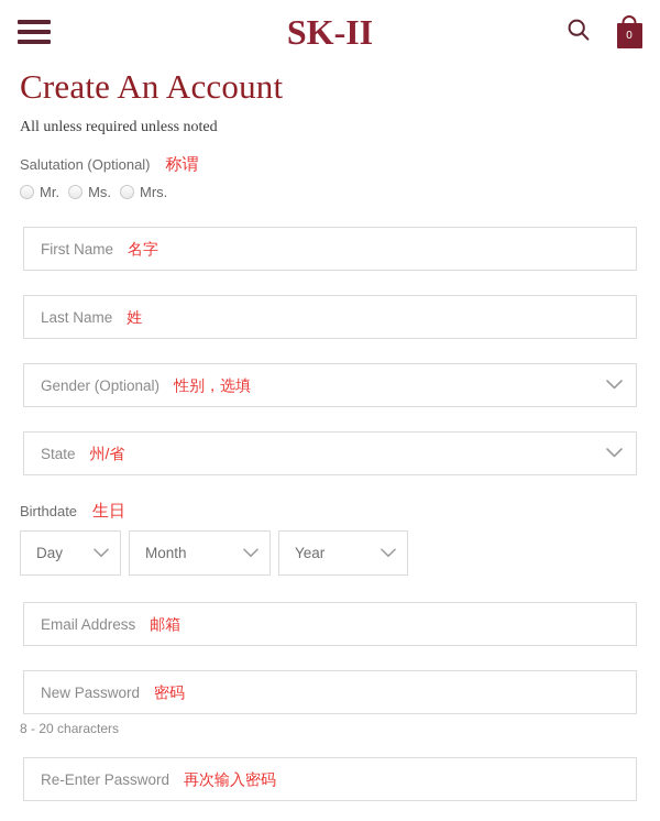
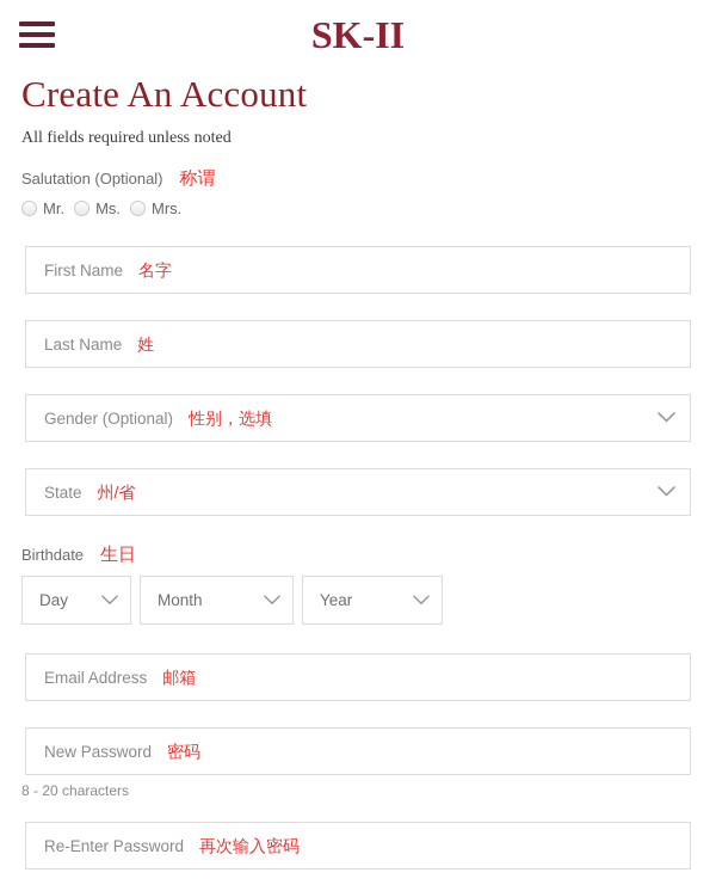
  SK-II
- 0
  Create An Account
- All unless required unless noted
+ All fields required unless noted
  Salutation (Optional)
  称谓
  Mr.
  Ms.
  Mrs.
  First Name
  名字
  Last Name
  姓
  Gender (Optional)
  性别，选填
  State
  州/省
  Birthdate
  生日
  Day
  Month
  Year
  Email Address
  邮箱
  New Password
  密码
  8 - 20 characters
  Re-Enter Password
  再次输入密码
